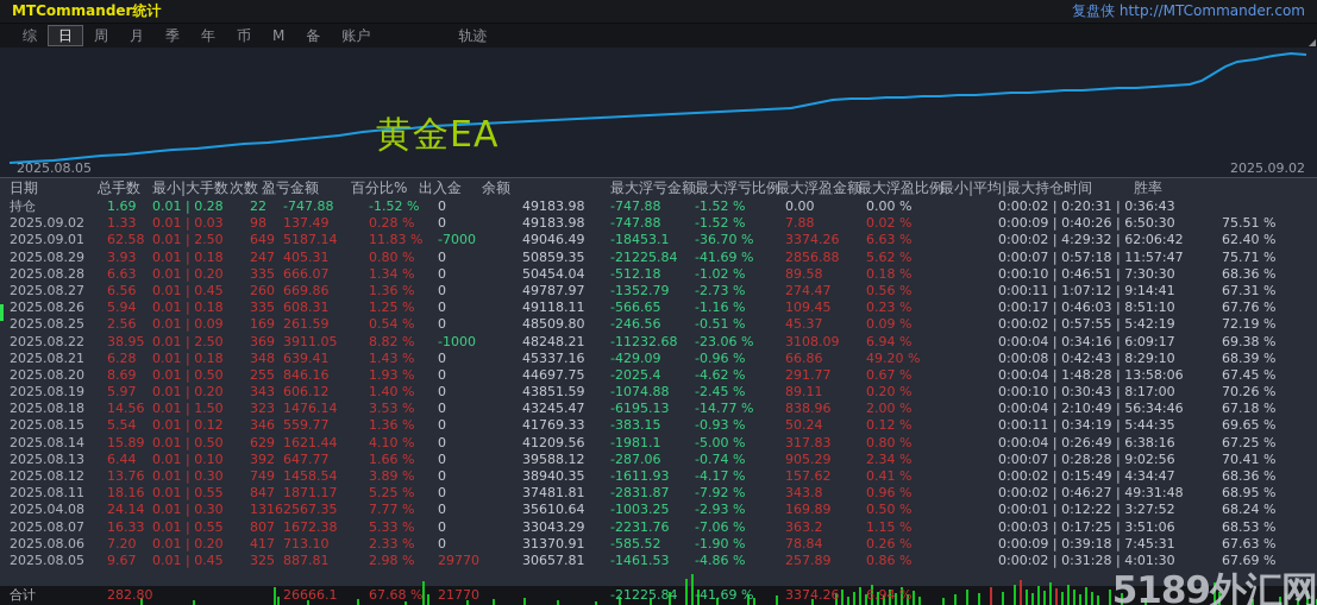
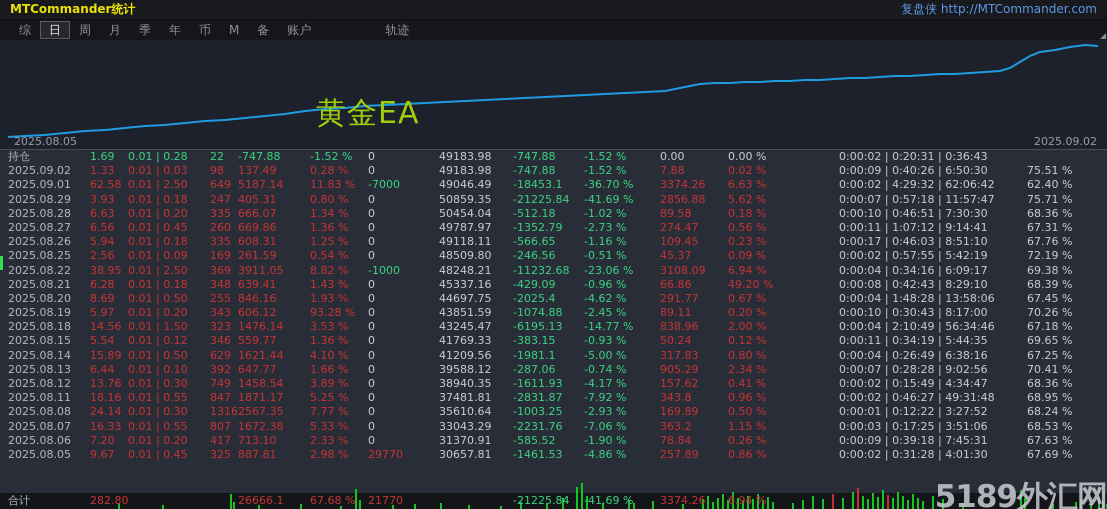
  MTCommander统计
  复盘侠 http://MTCommander.com
  综
  日
  周
  月
  季
  年
  币
  M
  备
  账户
  轨迹
  黄金EA
  2025.08.05
  2025.09.02
- 日期
- 总手数
- 最小|大手数
- 次数
- 盈亏金额
- 百分比%
- 出入金
- 余额
- 最大浮亏金额
- 最大浮亏比例
- 最大浮盈金额
- 最大浮盈比例
- 最小|平均|最大持仓时间
- 胜率
  持仓
  1.69
  0.01 | 0.28
  22
  -747.88
  -1.52 %
  0
  49183.98
  -747.88
  -1.52 %
  0.00
  0.00 %
  0:00:02 | 0:20:31 | 0:36:43
  2025.09.02
  1.33
  0.01 | 0.03
  98
  137.49
  0.28 %
  0
  49183.98
  -747.88
  -1.52 %
  7.88
  0.02 %
  0:00:09 | 0:40:26 | 6:50:30
  75.51 %
  2025.09.01
  62.58
  0.01 | 2.50
  649
  5187.14
  11.83 %
  -7000
  49046.49
  -18453.1
  -36.70 %
  3374.26
  6.63 %
  0:00:02 | 4:29:32 | 62:06:42
  62.40 %
  2025.08.29
  3.93
  0.01 | 0.18
  247
  405.31
  0.80 %
  0
  50859.35
  -21225.84
  -41.69 %
  2856.88
  5.62 %
  0:00:07 | 0:57:18 | 11:57:47
  75.71 %
  2025.08.28
  6.63
  0.01 | 0.20
  335
  666.07
  1.34 %
  0
  50454.04
  -512.18
  -1.02 %
  89.58
  0.18 %
  0:00:10 | 0:46:51 | 7:30:30
  68.36 %
  2025.08.27
  6.56
  0.01 | 0.45
  260
  669.86
  1.36 %
  0
  49787.97
  -1352.79
  -2.73 %
  274.47
  0.56 %
  0:00:11 | 1:07:12 | 9:14:41
  67.31 %
  2025.08.26
  5.94
  0.01 | 0.18
  335
  608.31
  1.25 %
  0
  49118.11
  -566.65
  -1.16 %
  109.45
  0.23 %
  0:00:17 | 0:46:03 | 8:51:10
  67.76 %
  2025.08.25
  2.56
  0.01 | 0.09
  169
  261.59
  0.54 %
  0
  48509.80
  -246.56
  -0.51 %
  45.37
  0.09 %
  0:00:02 | 0:57:55 | 5:42:19
  72.19 %
  2025.08.22
  38.95
  0.01 | 2.50
  369
  3911.05
  8.82 %
  -1000
  48248.21
  -11232.68
  -23.06 %
  3108.09
  6.94 %
  0:00:04 | 0:34:16 | 6:09:17
  69.38 %
  2025.08.21
  6.28
  0.01 | 0.18
  348
  639.41
  1.43 %
  0
  45337.16
  -429.09
  -0.96 %
  66.86
  49.20 %
  0:00:08 | 0:42:43 | 8:29:10
  68.39 %
  2025.08.20
  8.69
  0.01 | 0.50
  255
  846.16
  1.93 %
  0
  44697.75
  -2025.4
  -4.62 %
  291.77
  0.67 %
  0:00:04 | 1:48:28 | 13:58:06
  67.45 %
  2025.08.19
  5.97
  0.01 | 0.20
  343
  606.12
- 1.40 %
+ 93.28 %
  0
  43851.59
  -1074.88
  -2.45 %
  89.11
  0.20 %
  0:00:10 | 0:30:43 | 8:17:00
  70.26 %
  2025.08.18
  14.56
  0.01 | 1.50
  323
  1476.14
  3.53 %
  0
  43245.47
  -6195.13
  -14.77 %
  838.96
  2.00 %
  0:00:04 | 2:10:49 | 56:34:46
  67.18 %
  2025.08.15
  5.54
  0.01 | 0.12
  346
  559.77
  1.36 %
  0
  41769.33
  -383.15
  -0.93 %
  50.24
  0.12 %
  0:00:11 | 0:34:19 | 5:44:35
  69.65 %
  2025.08.14
  15.89
  0.01 | 0.50
  629
  1621.44
  4.10 %
  0
  41209.56
  -1981.1
  -5.00 %
  317.83
  0.80 %
  0:00:04 | 0:26:49 | 6:38:16
  67.25 %
  2025.08.13
  6.44
  0.01 | 0.10
  392
  647.77
  1.66 %
  0
  39588.12
  -287.06
  -0.74 %
  905.29
  2.34 %
  0:00:07 | 0:28:28 | 9:02:56
  70.41 %
  2025.08.12
  13.76
  0.01 | 0.30
  749
  1458.54
  3.89 %
  0
  38940.35
  -1611.93
  -4.17 %
  157.62
  0.41 %
  0:00:02 | 0:15:49 | 4:34:47
  68.36 %
  2025.08.11
  18.16
  0.01 | 0.55
  847
  1871.17
  5.25 %
  0
  37481.81
  -2831.87
  -7.92 %
  343.8
  0.96 %
  0:00:02 | 0:46:27 | 49:31:48
  68.95 %
- 2025.04.08
+ 2025.08.08
  24.14
  0.01 | 0.30
  1316
  2567.35
  7.77 %
  0
  35610.64
  -1003.25
  -2.93 %
  169.89
  0.50 %
  0:00:01 | 0:12:22 | 3:27:52
  68.24 %
  2025.08.07
  16.33
  0.01 | 0.55
  807
  1672.38
  5.33 %
  0
  33043.29
  -2231.76
  -7.06 %
  363.2
  1.15 %
  0:00:03 | 0:17:25 | 3:51:06
  68.53 %
  2025.08.06
  7.20
  0.01 | 0.20
  417
  713.10
  2.33 %
  0
  31370.91
  -585.52
  -1.90 %
  78.84
  0.26 %
  0:00:09 | 0:39:18 | 7:45:31
  67.63 %
  2025.08.05
  9.67
  0.01 | 0.45
  325
  887.81
  2.98 %
  29770
  30657.81
  -1461.53
  -4.86 %
  257.89
  0.86 %
  0:00:02 | 0:31:28 | 4:01:30
  67.69 %
  合计
  282.80
  26666.1
  67.68 %
  21770
  -21225.84
  -41.69 %
  3374.26
  6.94 %
  5189外汇网
